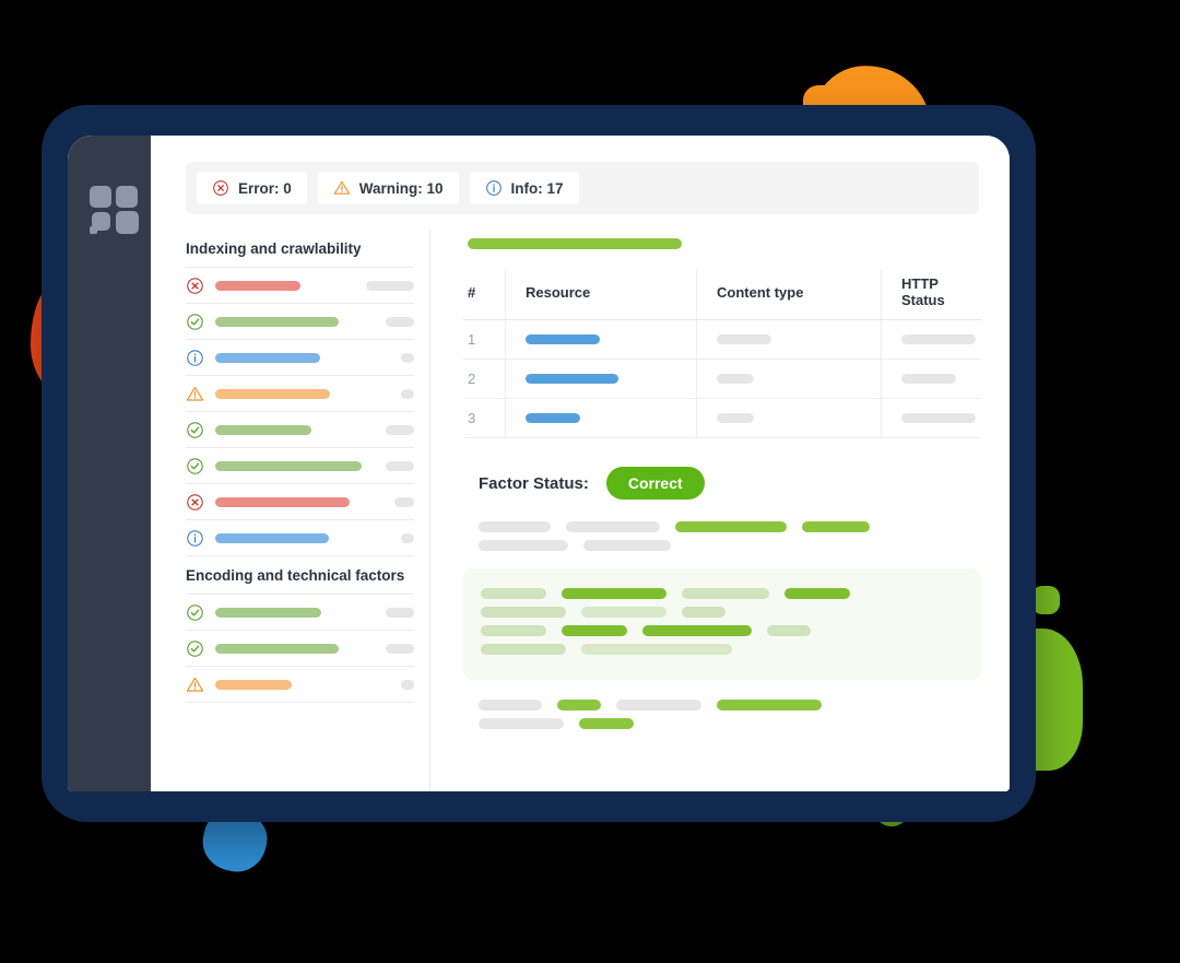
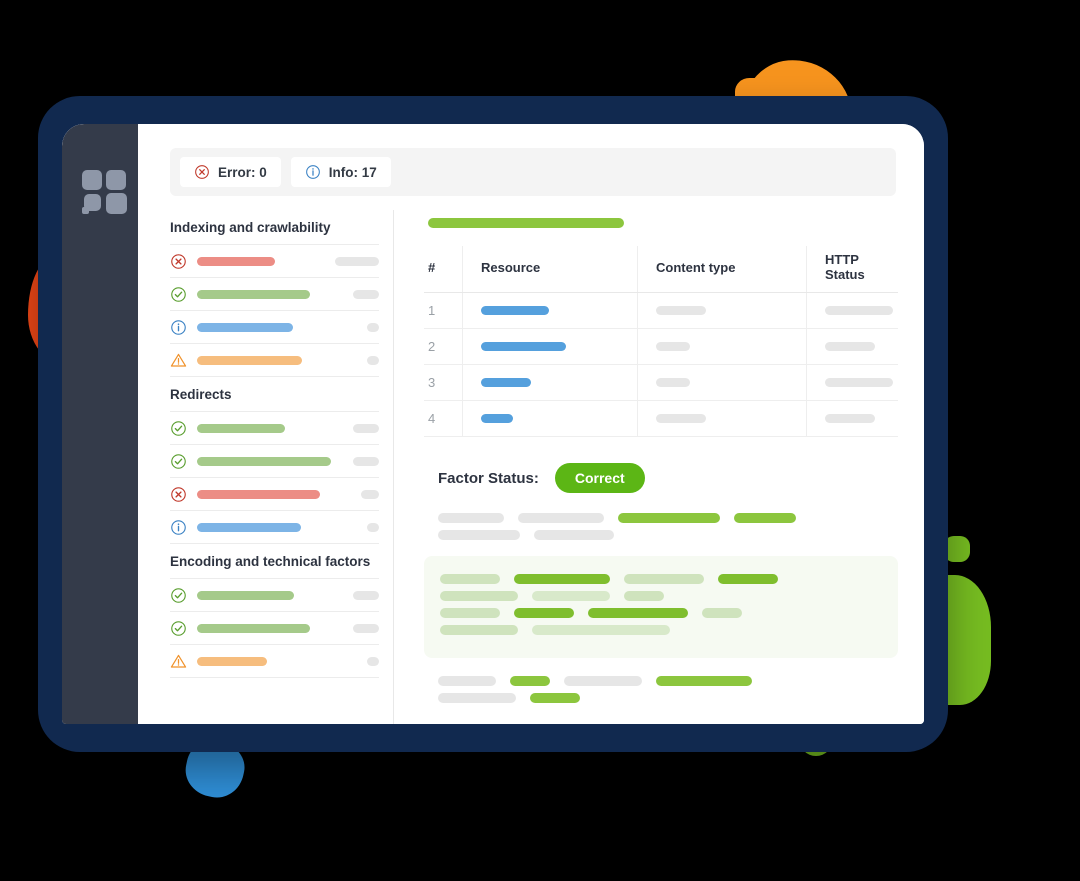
  Error: 0
- Warning: 10
  Info: 17
  Indexing and crawlability
+ Redirects
  Encoding and technical factors
  #	Resource	Content type	HTTP Status
  1
  2
  3
+ 4
  Factor Status:
  Correct
